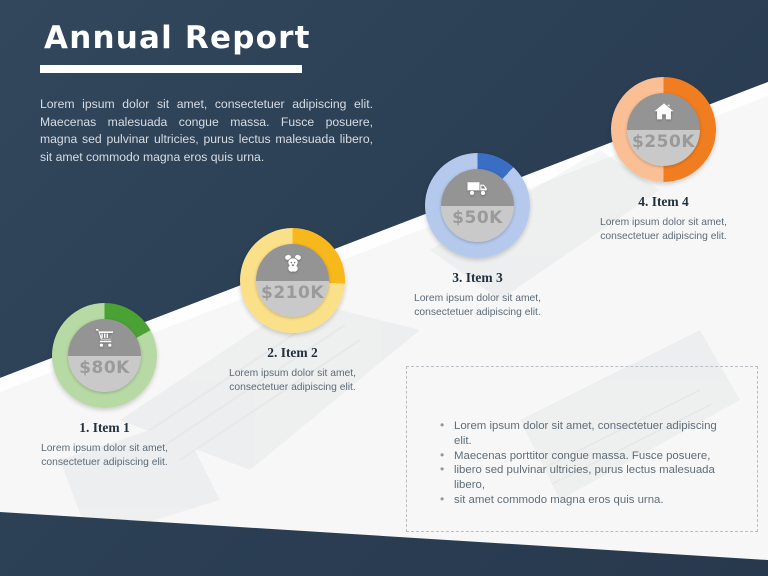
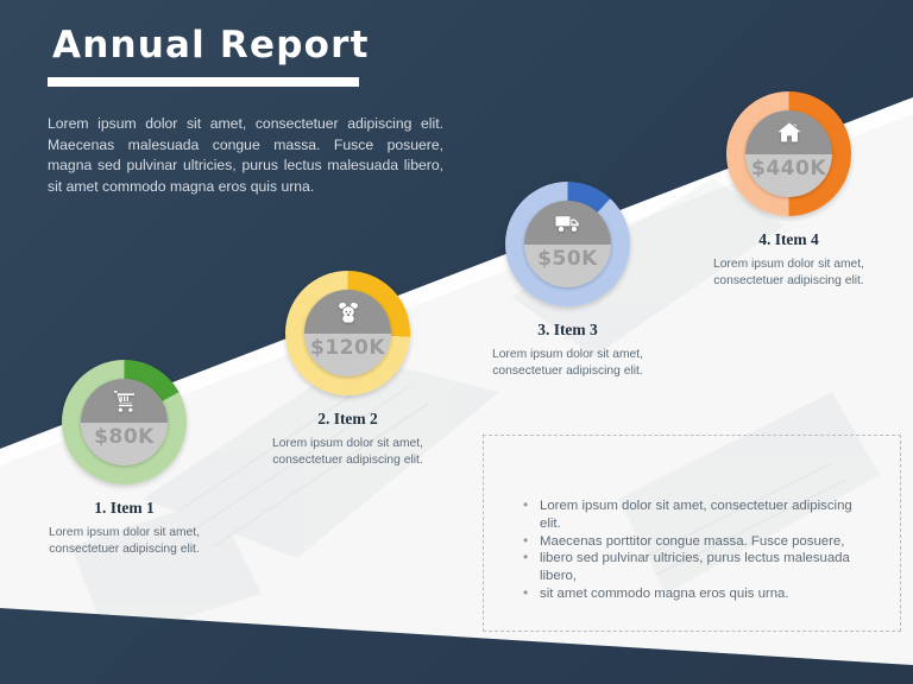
  Annual Report
  Lorem ipsum dolor sit amet, consectetuer adipiscing elit. Maecenas malesuada congue massa. Fusce posuere, magna sed pulvinar ultricies, purus lectus malesuada libero, sit amet commodo magna eros quis urna.
  $80K
  1. Item 1
  Lorem ipsum dolor sit amet, consectetuer adipiscing elit.
- $210K
+ $120K
  2. Item 2
  Lorem ipsum dolor sit amet, consectetuer adipiscing elit.
  $50K
  3. Item 3
  Lorem ipsum dolor sit amet, consectetuer adipiscing elit.
- $250K
+ $440K
  4. Item 4
  Lorem ipsum dolor sit amet, consectetuer adipiscing elit.
  Lorem ipsum dolor sit amet, consectetuer adipiscing elit.
  Maecenas porttitor congue massa. Fusce posuere,
  libero sed pulvinar ultricies, purus lectus malesuada libero,
  sit amet commodo magna eros quis urna.
